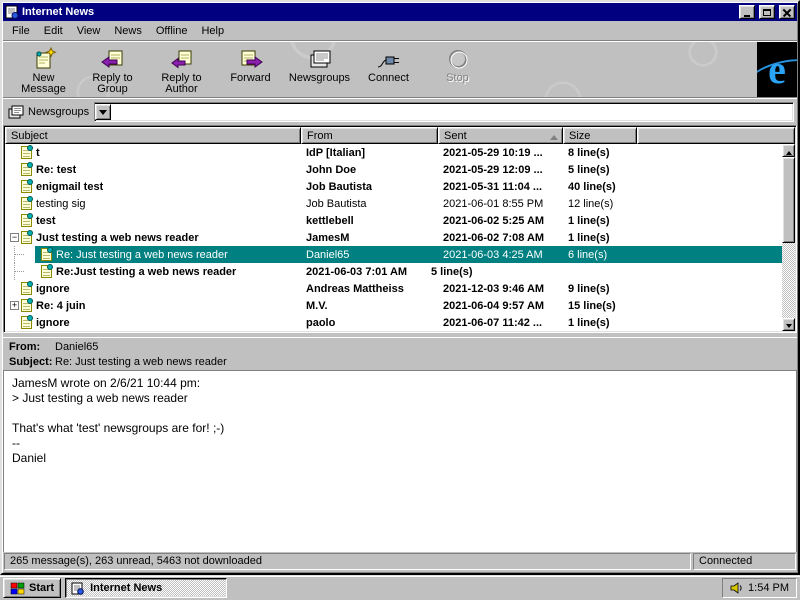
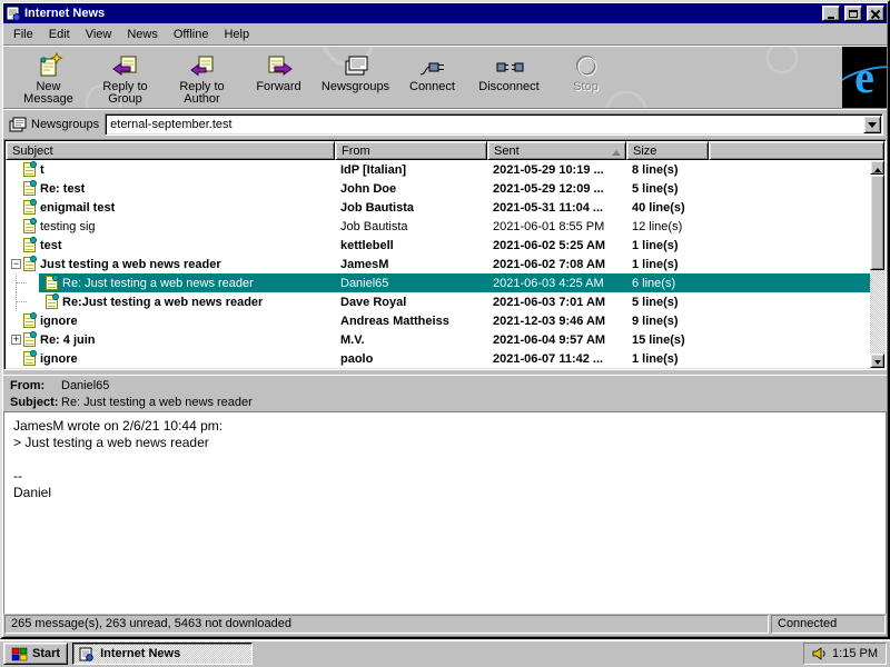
  Internet News
  File
  Edit
  View
  News
  Offline
  Help
  New Message
  Reply to Group
  Reply to Author
  Forward
  Newsgroups
  Connect
+ Disconnect
  Stop
  e
  Newsgroups
+ eternal-september.test
  Subject
  From
  Sent
  Size
  t
  IdP [Italian]
  2021-05-29 10:19 ...
  8 line(s)
  Re: test
  John Doe
  2021-05-29 12:09 ...
  5 line(s)
  enigmail test
  Job Bautista
  2021-05-31 11:04 ...
  40 line(s)
  testing sig
  Job Bautista
  2021-06-01 8:55 PM
  12 line(s)
  test
  kettlebell
  2021-06-02 5:25 AM
  1 line(s)
  Just testing a web news reader
  JamesM
  2021-06-02 7:08 AM
  1 line(s)
  Re: Just testing a web news reader
  Daniel65
  2021-06-03 4:25 AM
  6 line(s)
  Re:Just testing a web news reader
+ Dave Royal
  2021-06-03 7:01 AM
  5 line(s)
  ignore
  Andreas Mattheiss
  2021-12-03 9:46 AM
  9 line(s)
  Re: 4 juin
  M.V.
  2021-06-04 9:57 AM
  15 line(s)
  ignore
  paolo
  2021-06-07 11:42 ...
  1 line(s)
  From:
  Daniel65
  Subject:
  Re: Just testing a web news reader
  JamesM wrote on 2/6/21 10:44 pm:
  > Just testing a web news reader
- That's what 'test' newsgroups are for! ;-)
  --
  Daniel
  265 message(s), 263 unread, 5463 not downloaded
  Connected
  Start
  Internet News
- 1:54 PM
+ 1:15 PM
